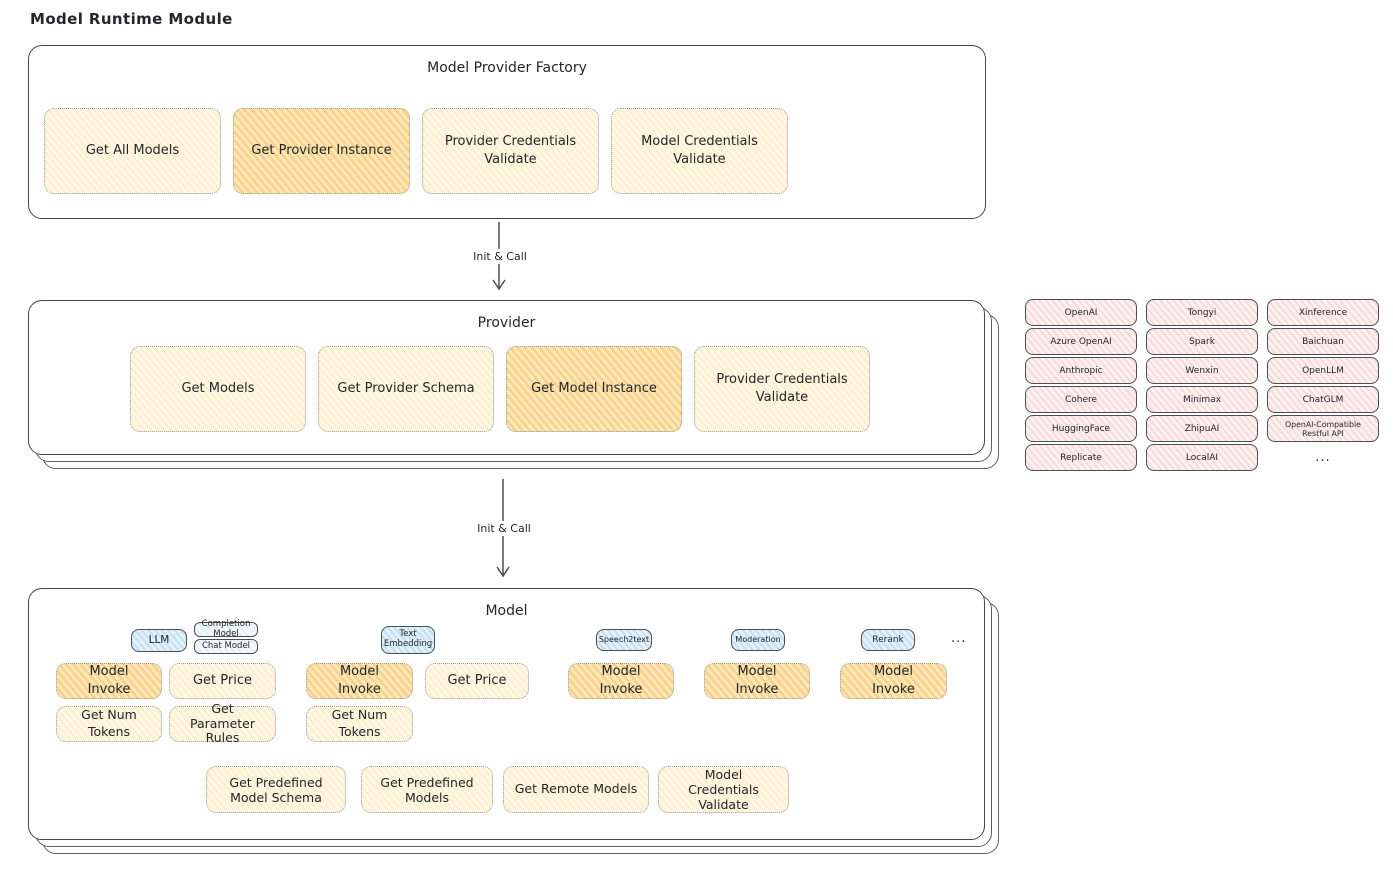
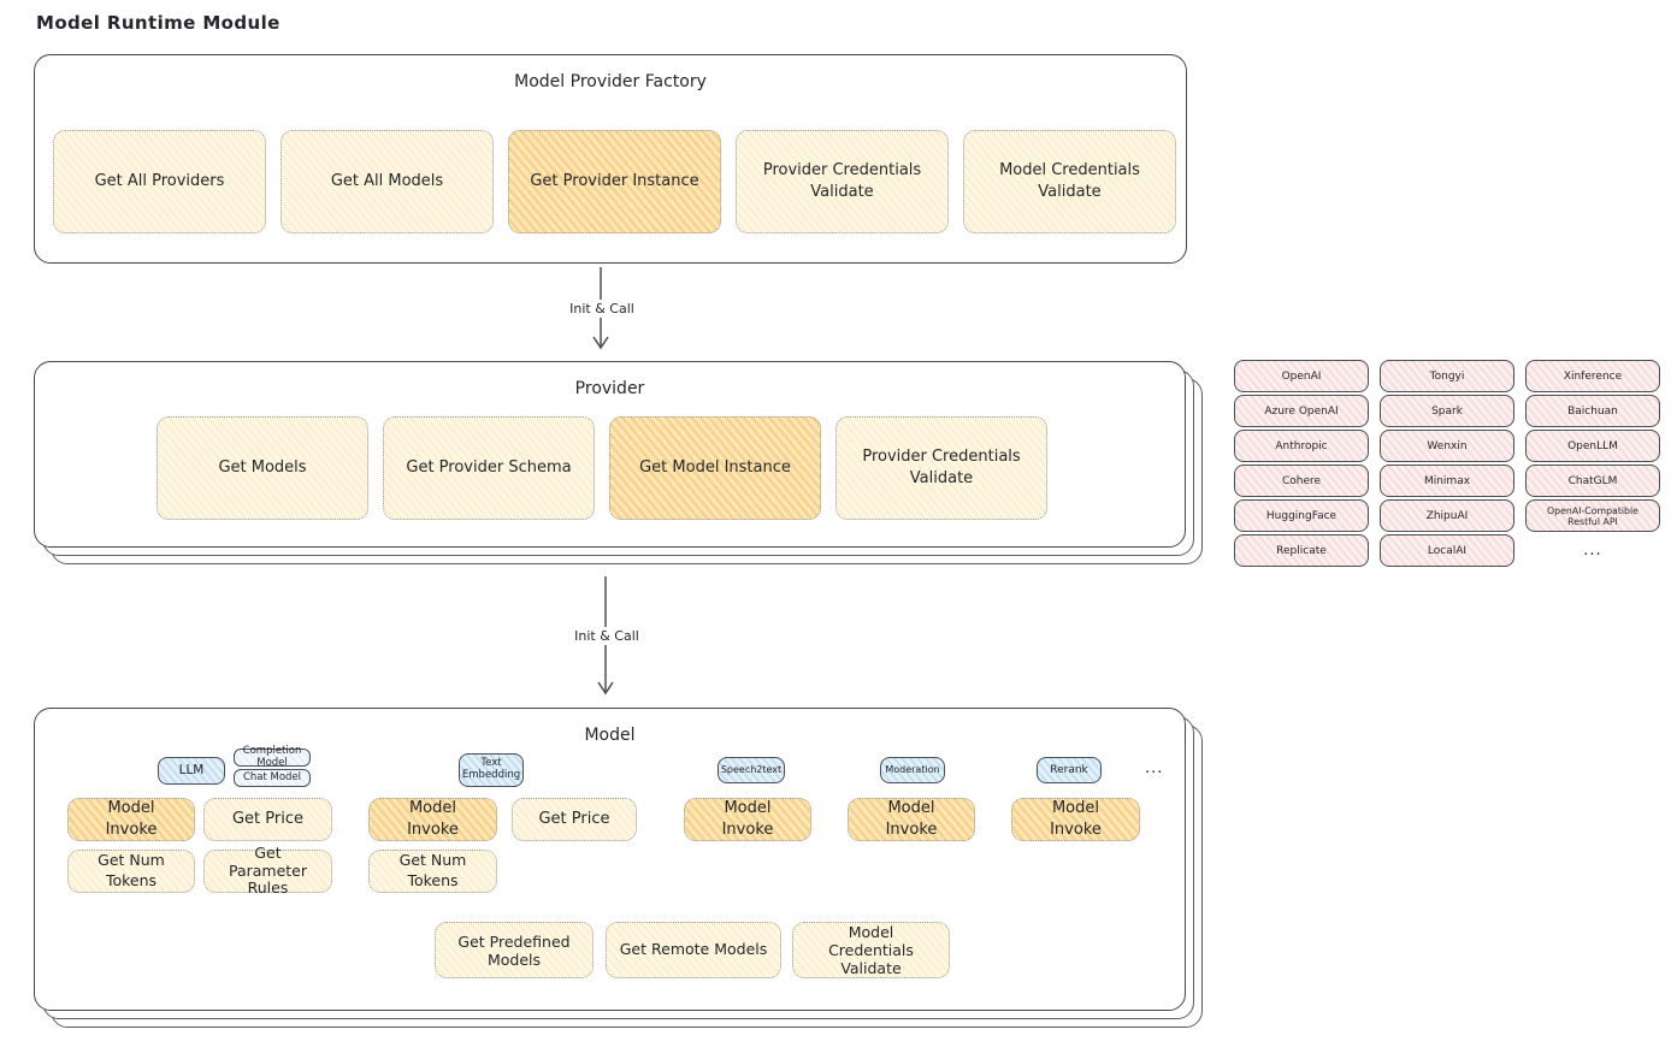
  Model Runtime Module
  Model Provider Factory
+ Get All Providers
  Get All Models
  Get Provider Instance
  Provider Credentials Validate
  Model Credentials Validate
  Init & Call
  Provider
  Get Models
  Get Provider Schema
  Get Model Instance
  Provider Credentials Validate
  OpenAI
  Tongyi
  Xinference
  Azure OpenAI
  Spark
  Baichuan
  Anthropic
  Wenxin
  OpenLLM
  Cohere
  Minimax
  ChatGLM
  HuggingFace
  ZhipuAI
  OpenAI-Compatible Restful API
  Replicate
  LocalAI
  ...
  Init & Call
  Model
  LLM
  Completion Model
  Chat Model
  Text Embedding
  Speech2text
  Moderation
  Rerank
  ...
  Model Invoke
  Get Price
  Get Num Tokens
  Get Parameter Rules
  Model Invoke
  Get Price
  Get Num Tokens
  Model Invoke
  Model Invoke
  Model Invoke
- Get Predefined Model Schema
  Get Predefined Models
  Get Remote Models
  Model Credentials Validate
